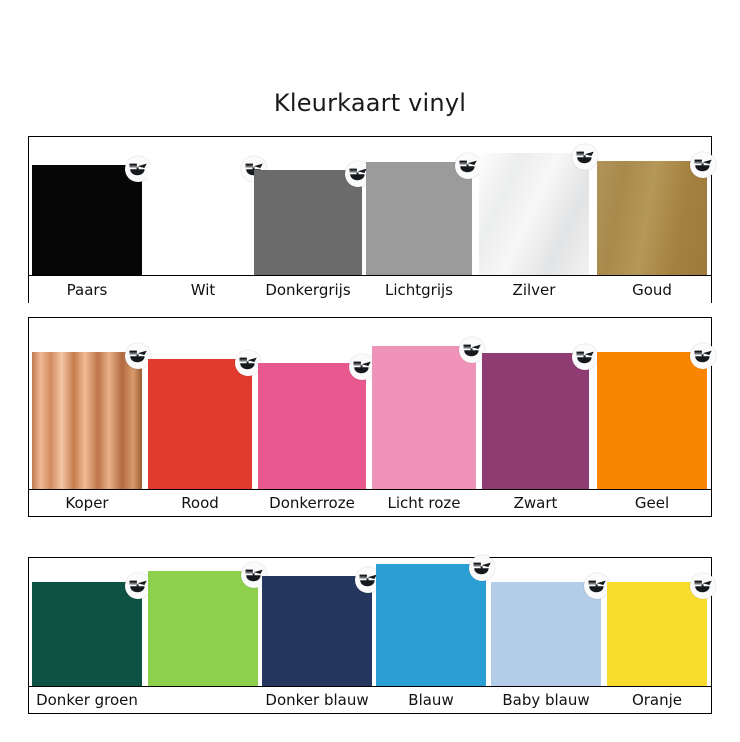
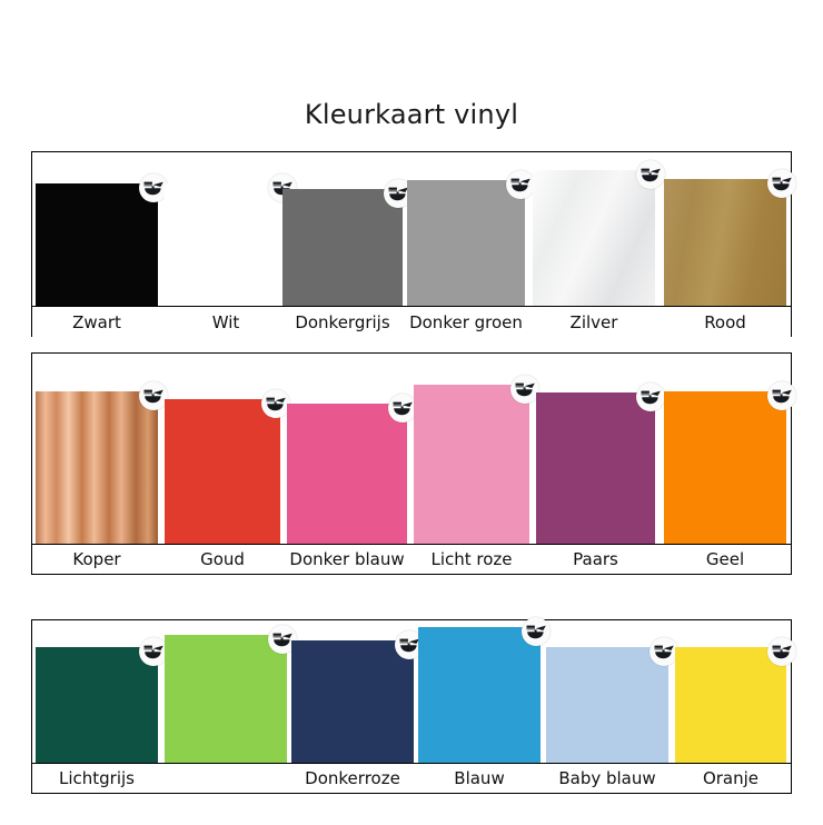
  Kleurkaart vinyl
- Paars
+ Zwart
  Wit
  Donkergrijs
- Lichtgrijs
+ Donker groen
  Zilver
- Goud
+ Rood
  Koper
- Rood
+ Goud
- Donkerroze
+ Donker blauw
  Licht roze
- Zwart
+ Paars
  Geel
- Donker groen
+ Lichtgrijs
- Donker blauw
+ Donkerroze
  Blauw
  Baby blauw
  Oranje
